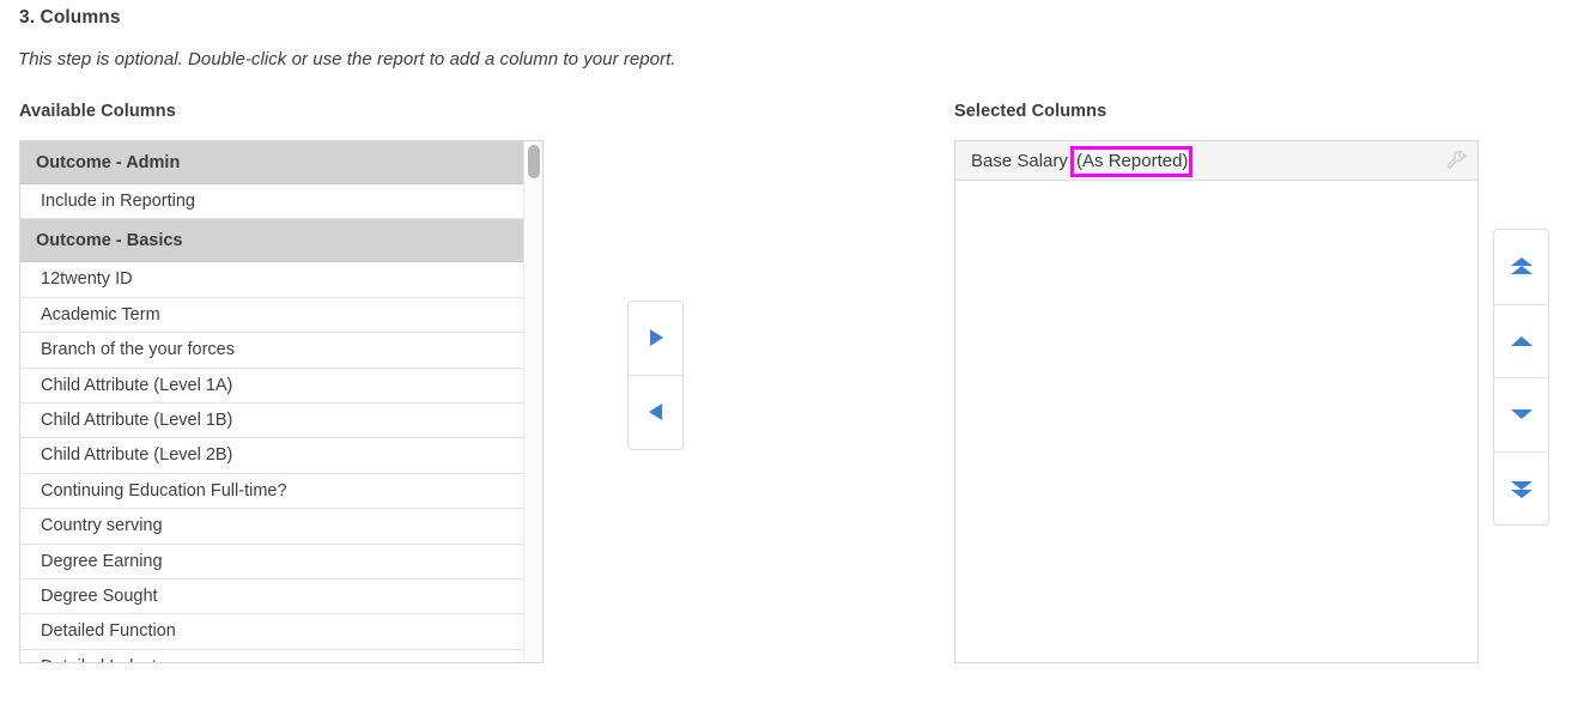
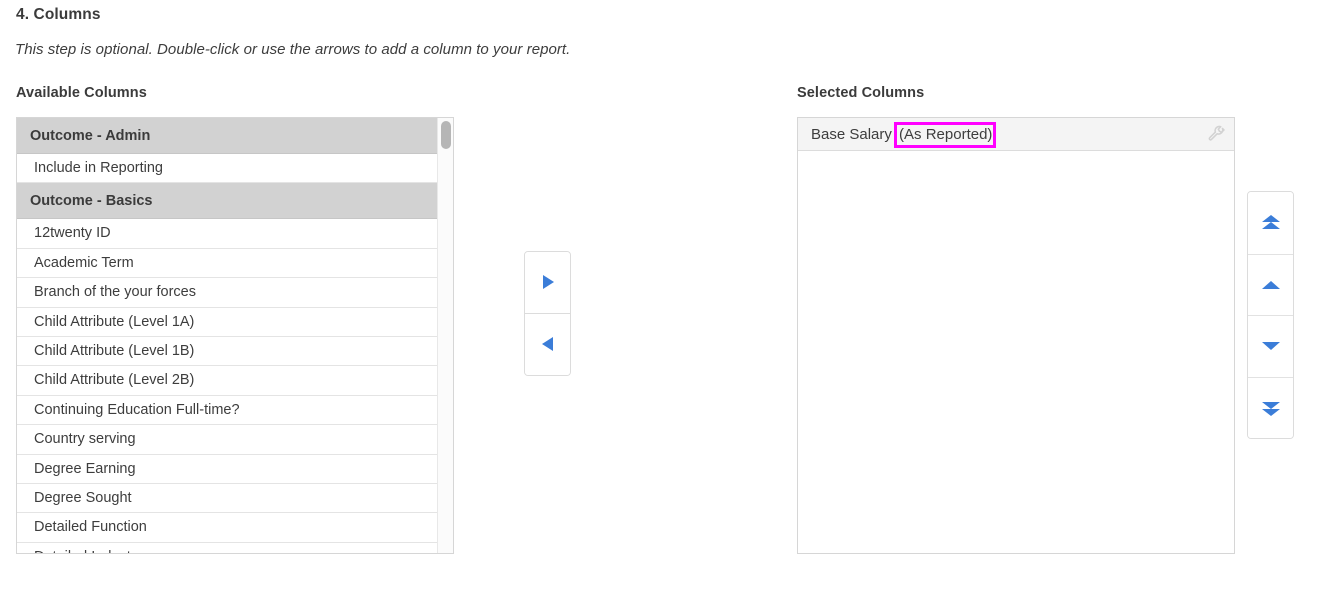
- 3. Columns
+ 4. Columns
- This step is optional. Double-click or use the report to add a column to your report.
+ This step is optional. Double-click or use the arrows to add a column to your report.
  Available Columns
  Selected Columns
  Outcome - Admin
  Include in Reporting
  Outcome - Basics
  12twenty ID
  Academic Term
  Branch of the your forces
  Child Attribute (Level 1A)
  Child Attribute (Level 1B)
  Child Attribute (Level 2B)
  Continuing Education Full-time?
  Country serving
  Degree Earning
  Degree Sought
  Detailed Function
  Base Salary (As Reported)
